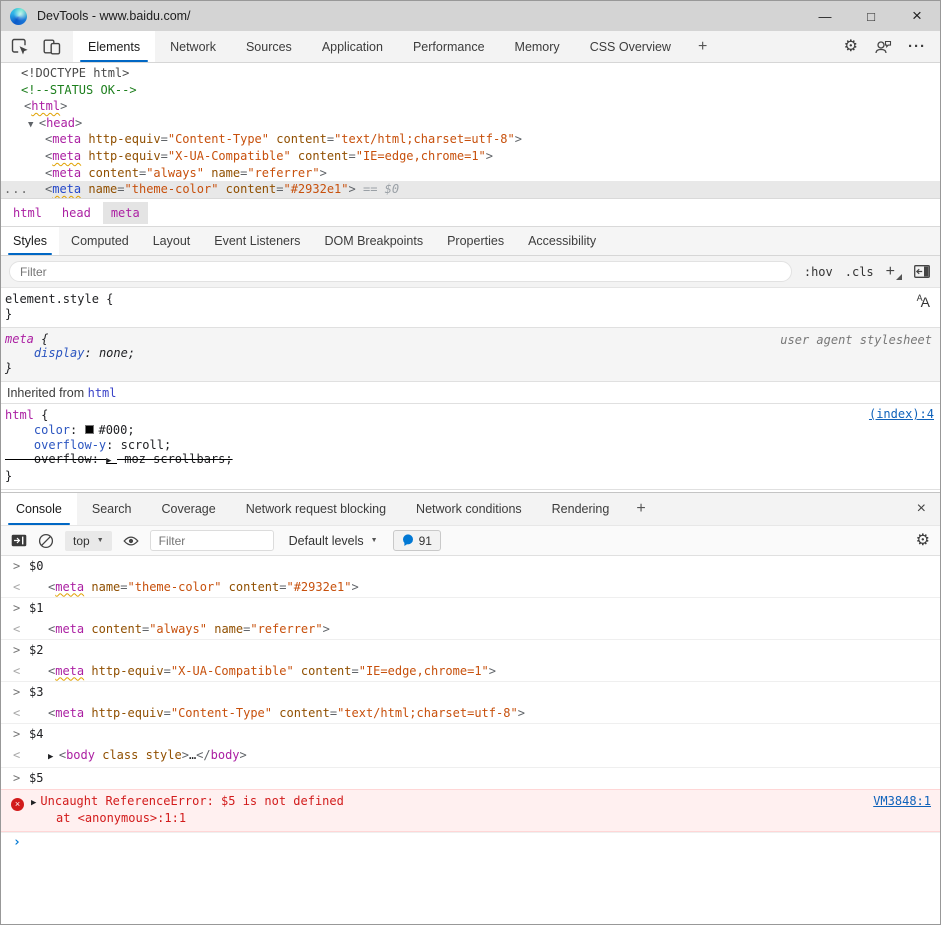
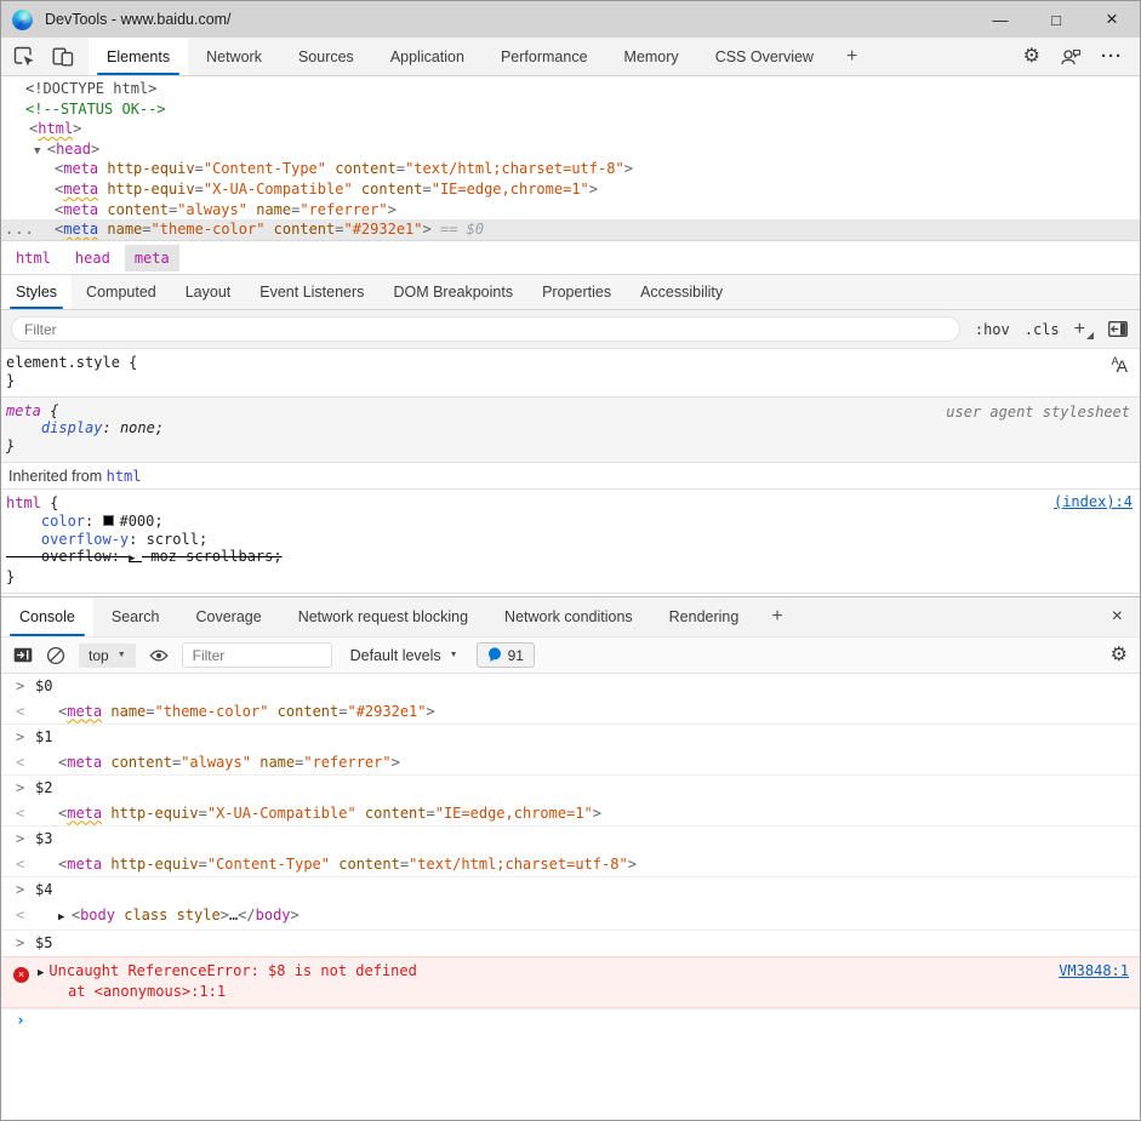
  DevTools - www.baidu.com/
  —
  □
  ×
  Elements
  Network
  Sources
  Application
  Performance
  Memory
  CSS Overview
  +
  ⚙
  ···
  <!DOCTYPE html>
  <!--STATUS OK-->
  <html>
  ▼ <head>
  <meta http-equiv="Content-Type" content="text/html;charset=utf-8">
  <meta http-equiv="X-UA-Compatible" content="IE=edge,chrome=1">
  <meta content="always" name="referrer">
  ...
  <meta name="theme-color" content="#2932e1"> == $0
  html
  head
  meta
  Styles
  Computed
  Layout
  Event Listeners
  DOM Breakpoints
  Properties
  Accessibility
  Filter
  :hov
  .cls
  +
  element.style {
  }
  AA
  user agent stylesheet
  meta {
  display: none;
  }
  Inherited from html
  (index):4
  html {
  color: #000;
  overflow-y: scroll;
  overflow: ▶ -moz-scrollbars;
  }
  Console
  Search
  Coverage
  Network request blocking
  Network conditions
  Rendering
  +
  ×
  top
  Filter
  Default levels
  91
  ⚙
  > $0
  < <meta name="theme-color" content="#2932e1">
  > $1
  < <meta content="always" name="referrer">
  > $2
  < <meta http-equiv="X-UA-Compatible" content="IE=edge,chrome=1">
  > $3
  < <meta http-equiv="Content-Type" content="text/html;charset=utf-8">
  > $4
  < ▶ <body class style>…</body>
  > $5
- × ▶ Uncaught ReferenceError: $5 is not defined
+ × ▶ Uncaught ReferenceError: $8 is not defined
  at <anonymous>:1:1
  VM3848:1
  ›
